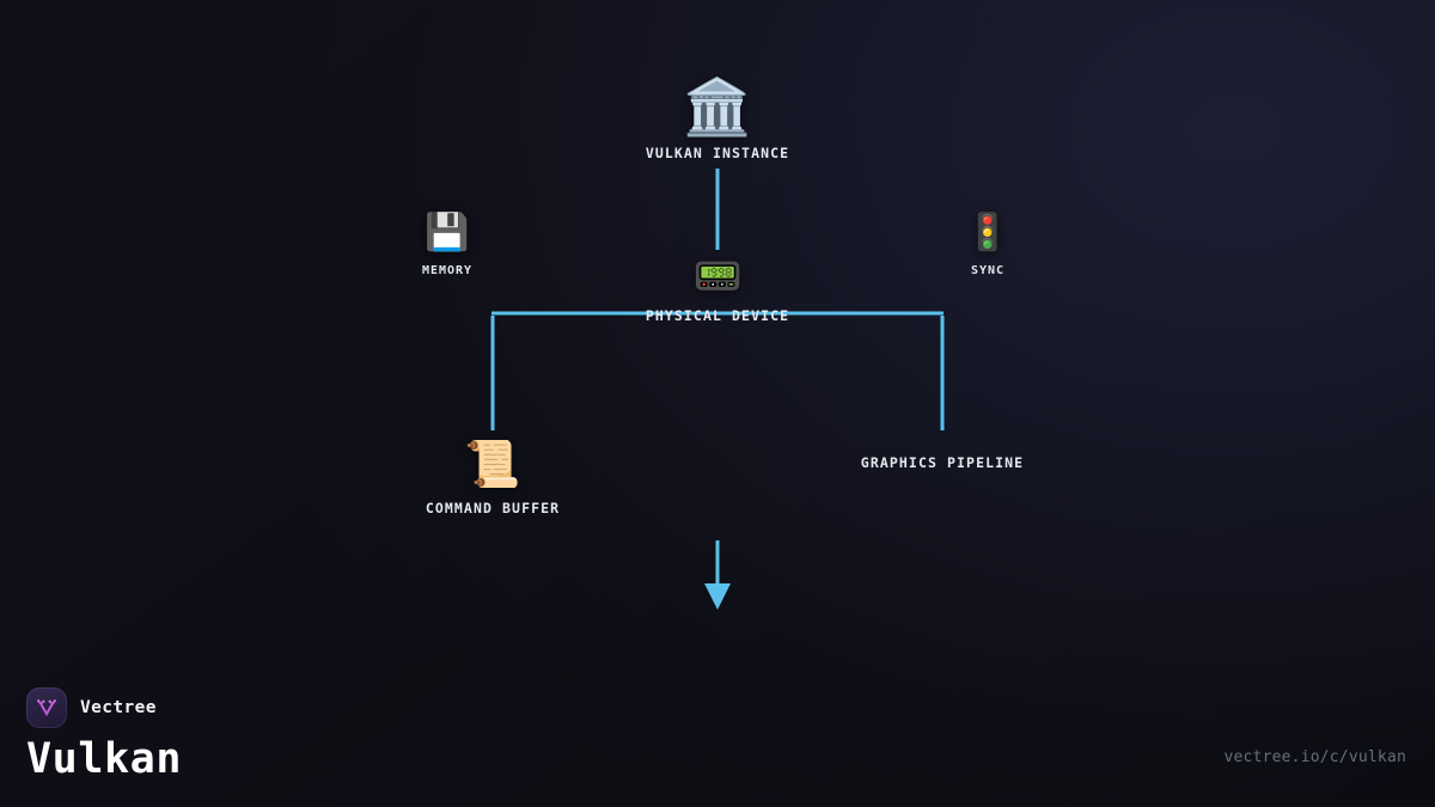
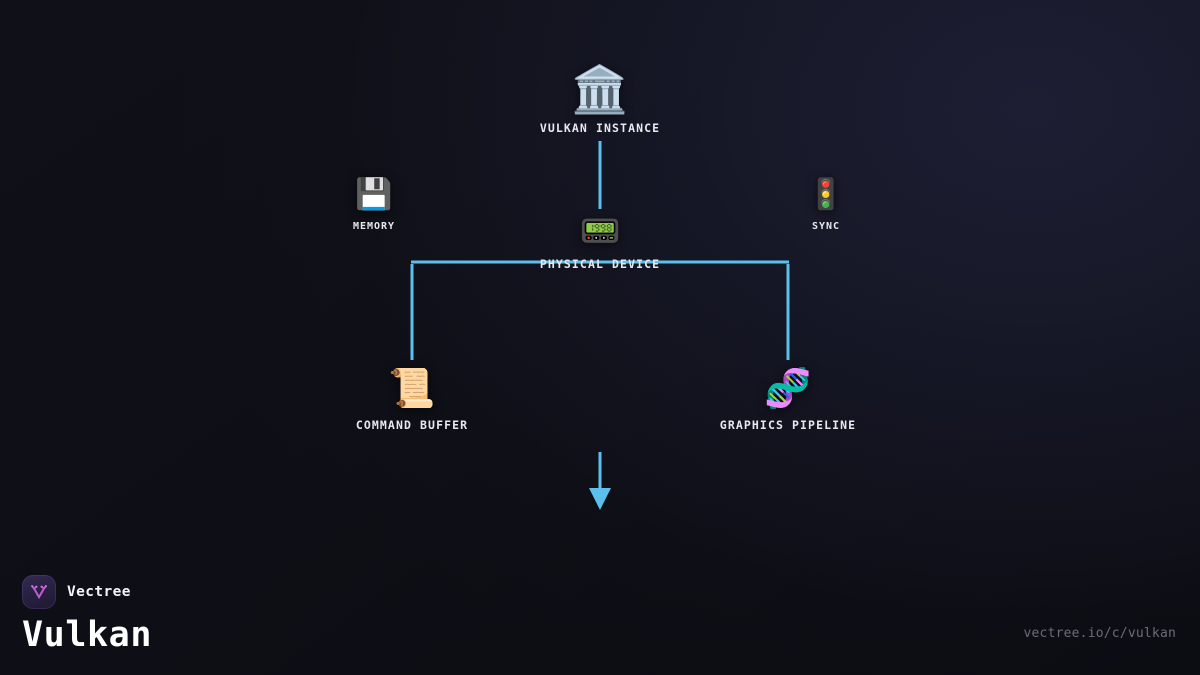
  🏛️
  VULKAN INSTANCE
  💾
  MEMORY
  📟
  PHYSICAL DEVICE
  🚦
  SYNC
  📜
  COMMAND BUFFER
+ 🧬
  GRAPHICS PIPELINE
  Vectree
  Vulkan
  vectree.io/c/vulkan
